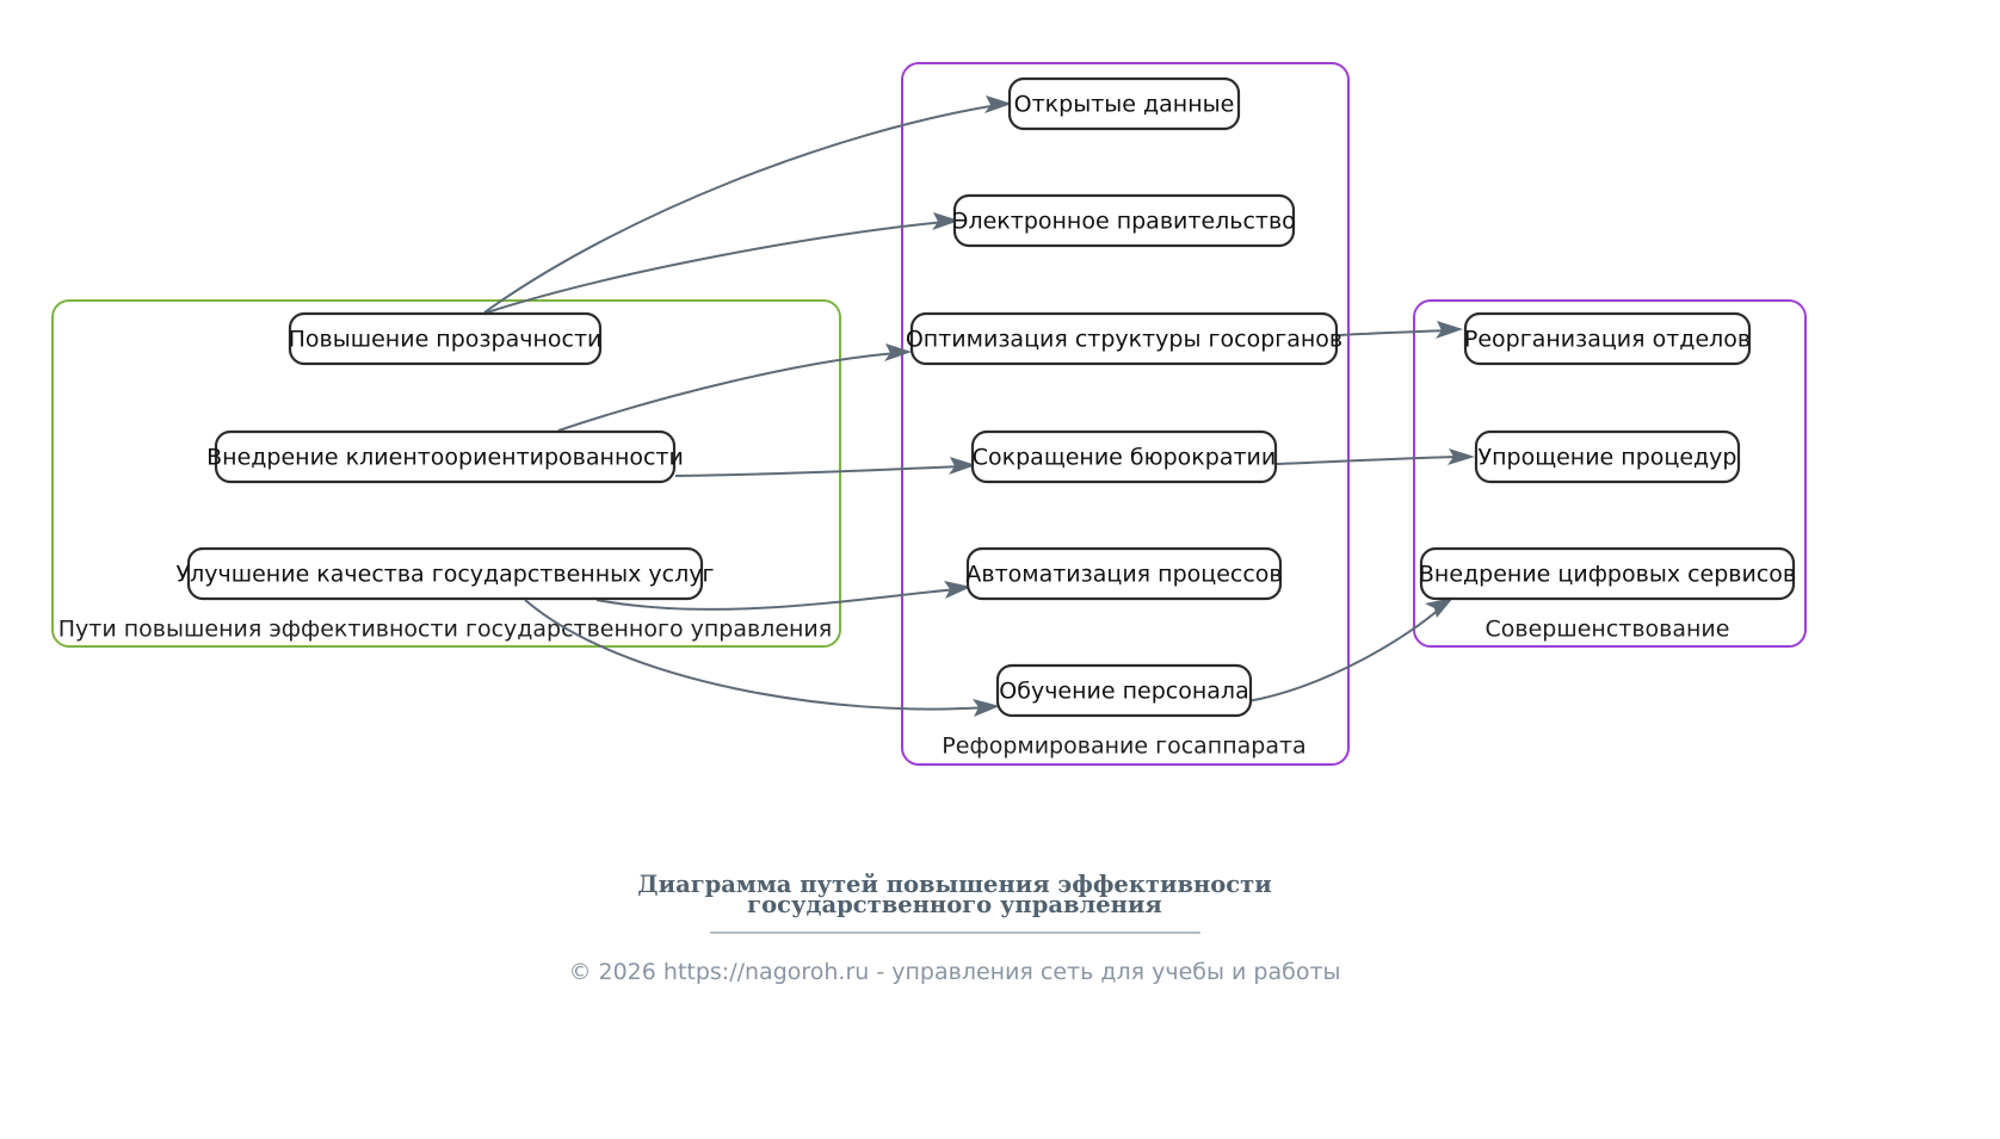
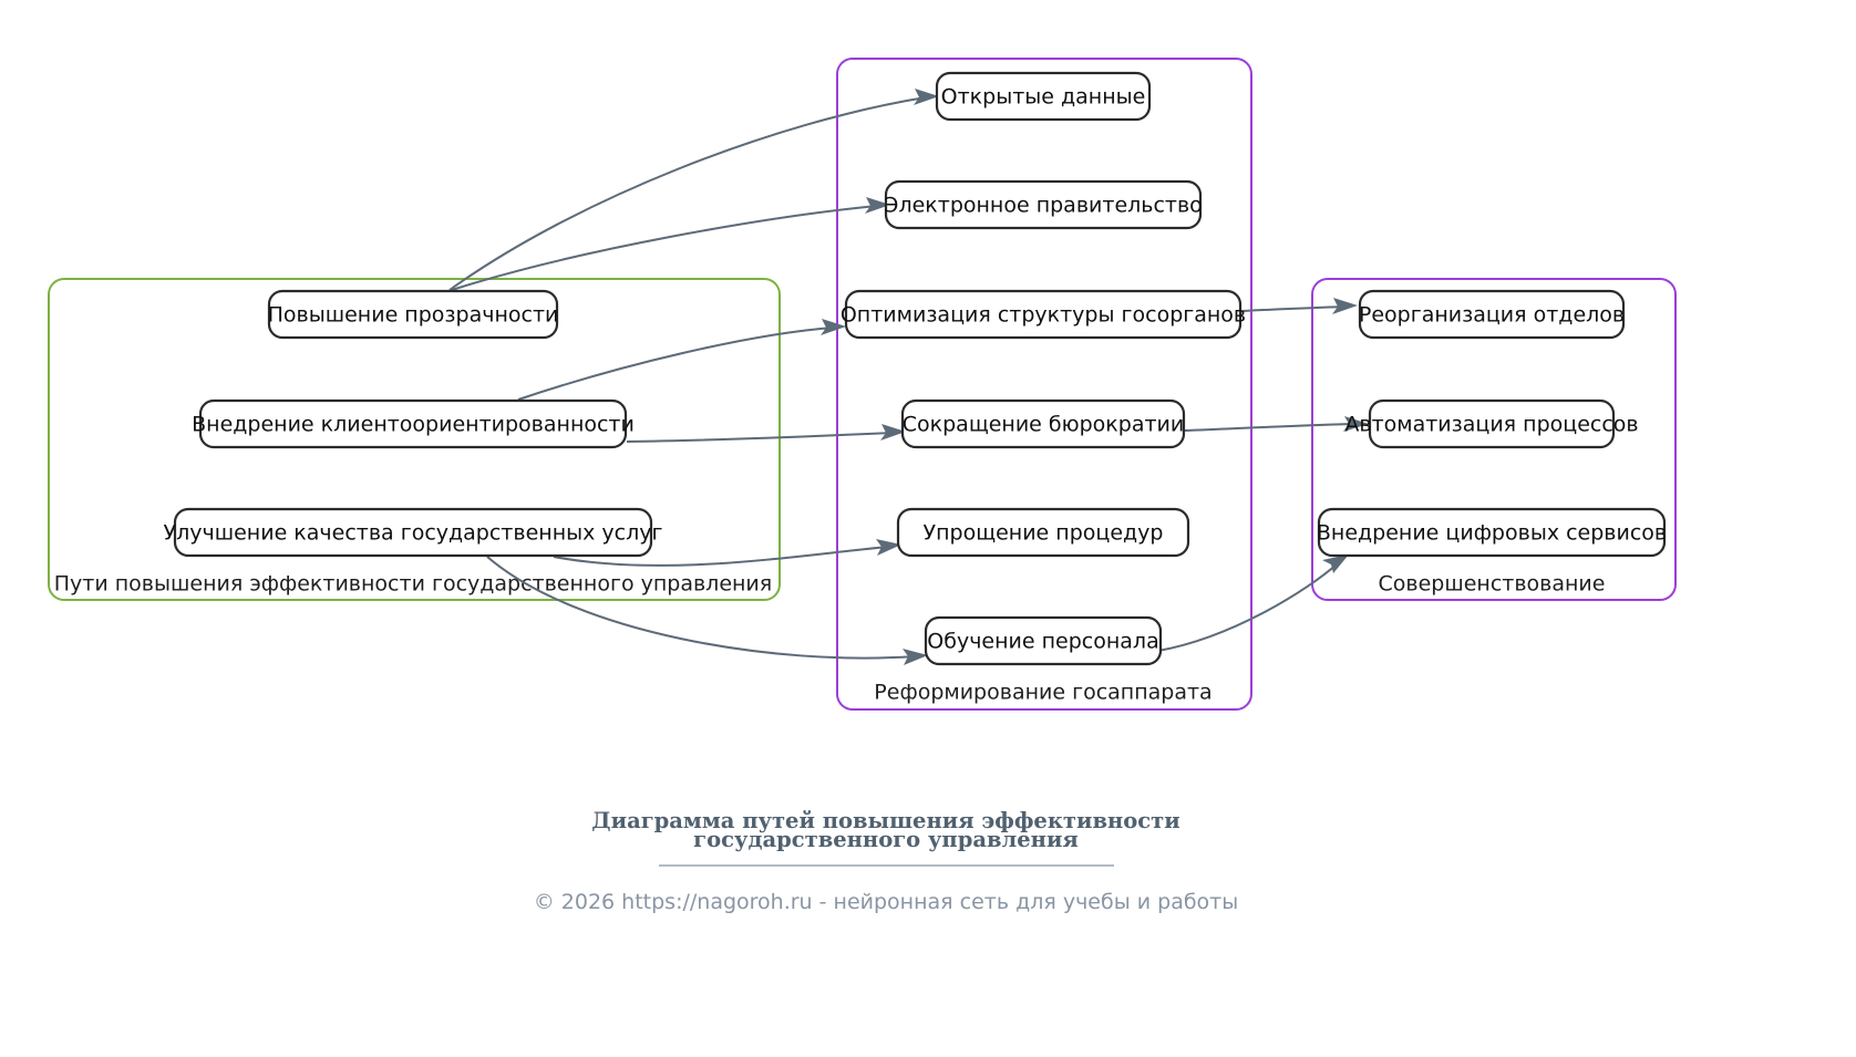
  Пути повышения эффективности государтвенного управления
  Реформирование госаппарата
  Совершенствование
  Повышение прозрачности
  Внедрение клиентоориентированности
  Улучшение качества государственных услуг
  Открытые данные
  Электронное правительство
  Оптимизация структуры госорганов
  Сокращение бюрократии
- Автоматизация процессов
+ Упрощение процедур
  Обучение персонала
  Реорганизация отделов
- Упрощение процедур
+ Автоматизация процессов
  Внедрение цифровых сервисов
  Диаграмма путей повышения эффективности
  государственного управления
- © 2026 https://nagoroh.ru - управления сеть для учебы и работы
+ © 2026 https://nagoroh.ru - нейронная сеть для учебы и работы
